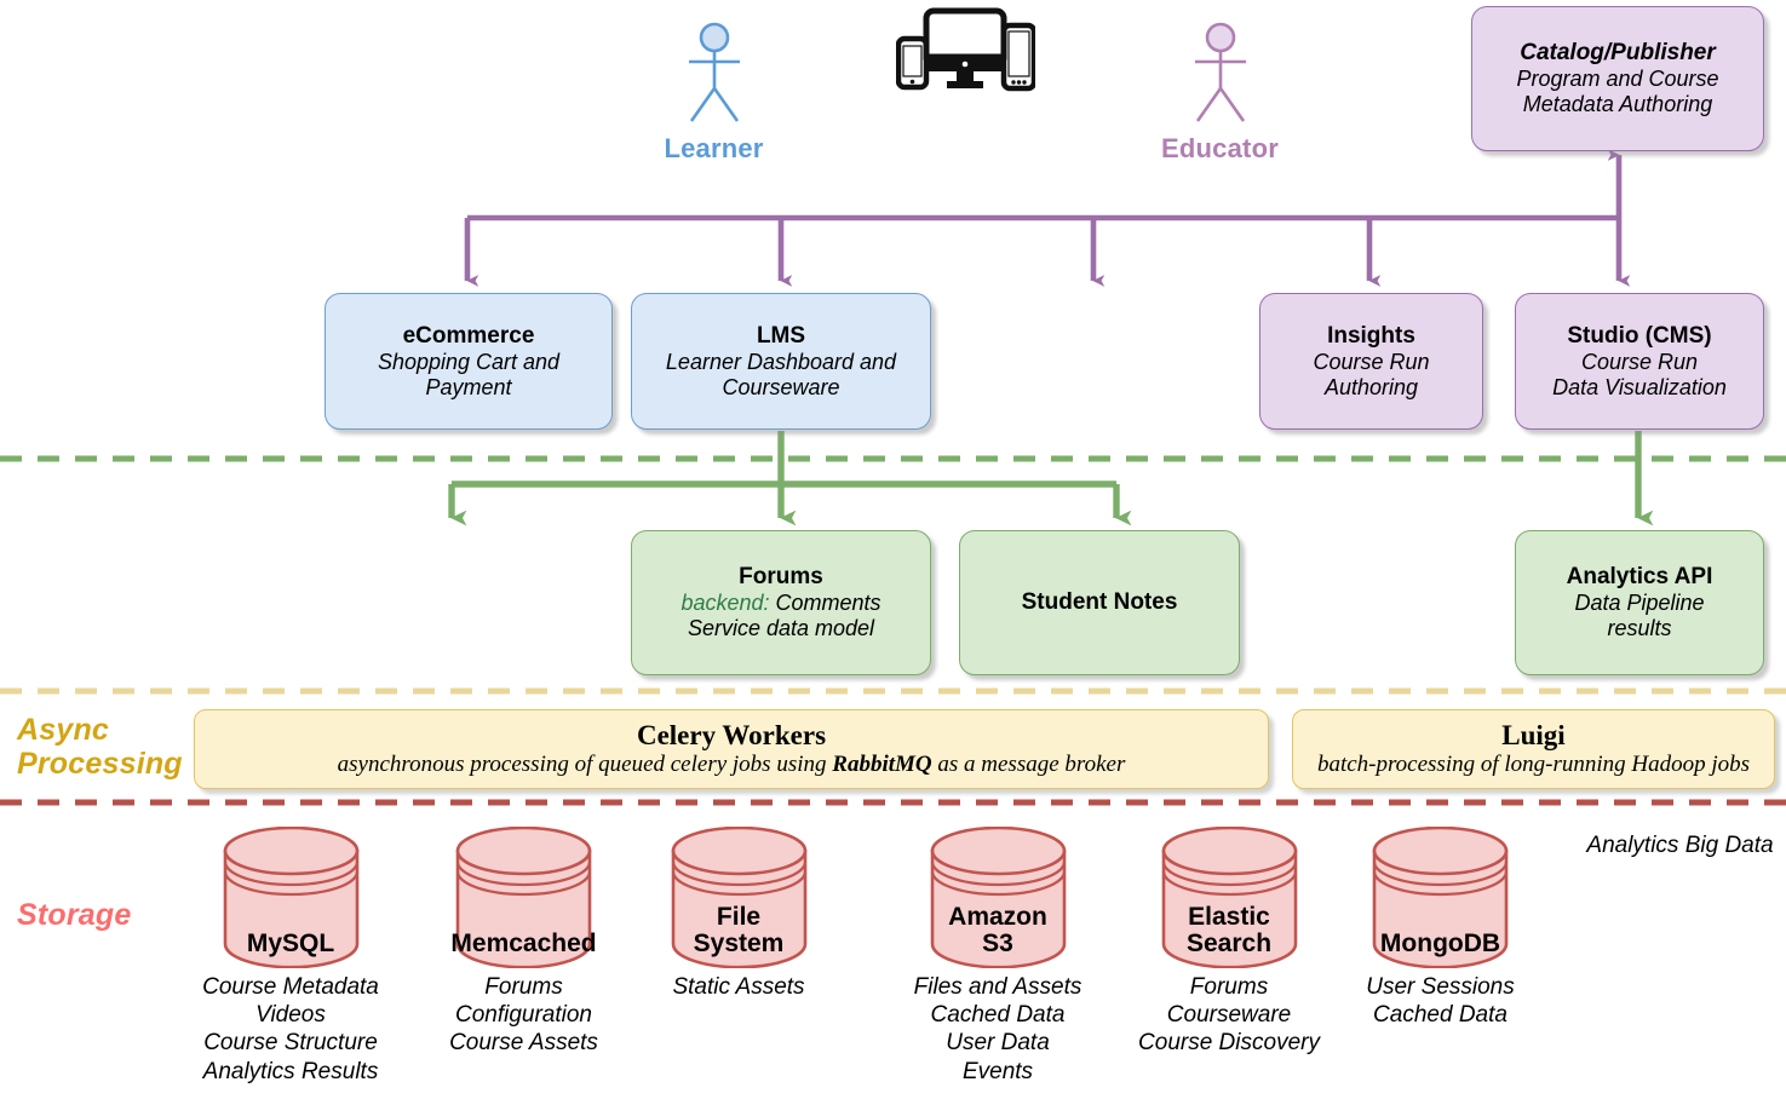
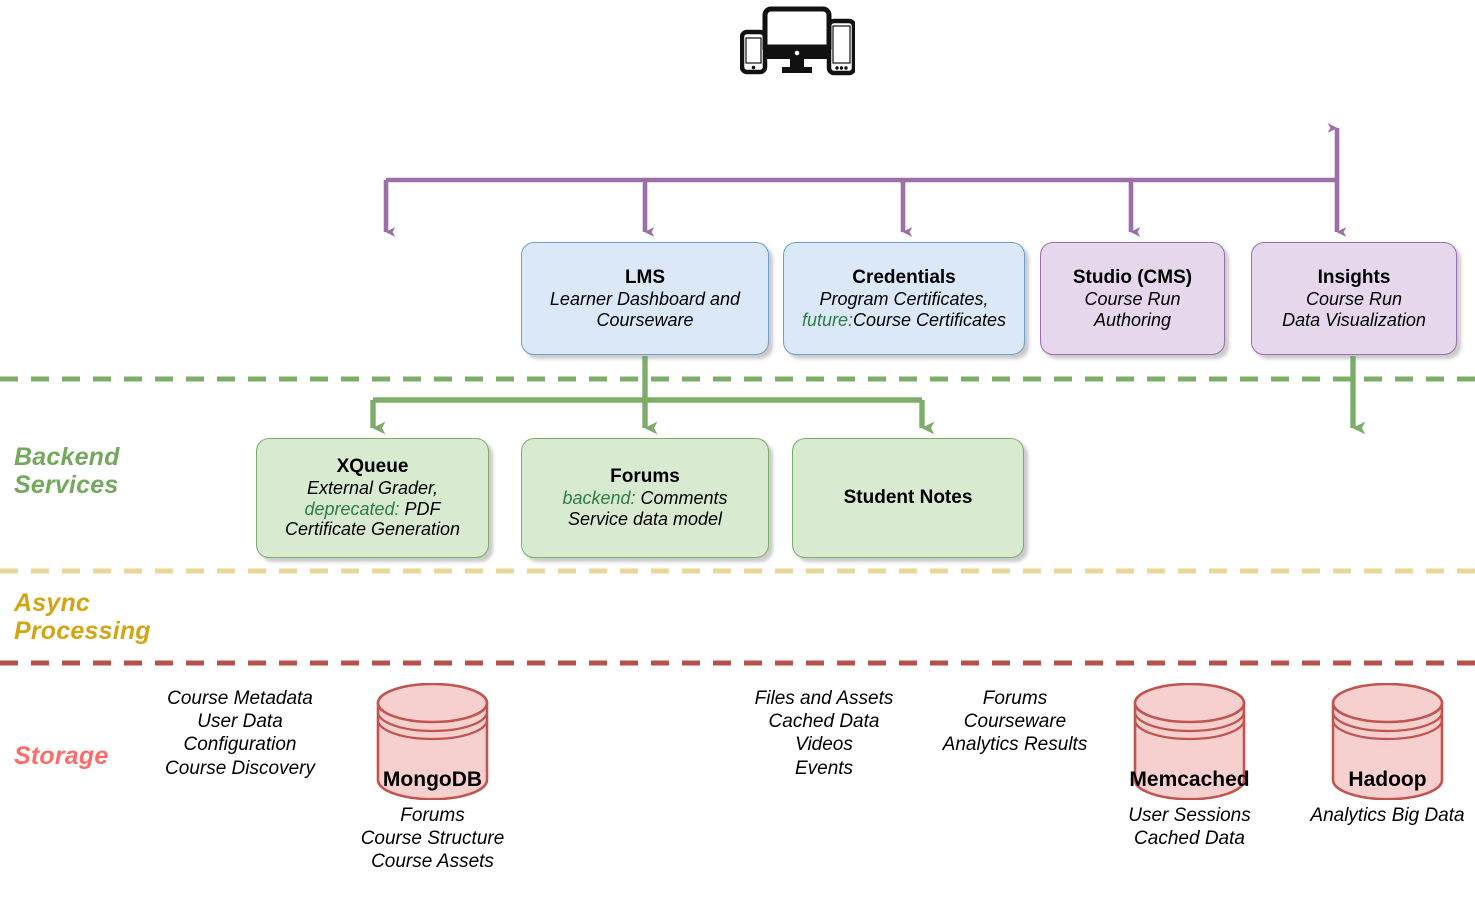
- Learner
- Educator
- Catalog/Publisher
- Program and Course
- Metadata Authoring
- eCommerce
- Shopping Cart and
- Payment
  LMS
  Learner Dashboard and
  Courseware
+ Credentials
+ Program Certificates,
+ future:Course Certificates
- Insights
+ Studio (CMS)
  Course Run
  Authoring
- Studio (CMS)
+ Insights
  Course Run
  Data Visualization
+ Backend
+ Services
  Async
  Processing
  Storage
+ XQueue
+ External Grader,
+ deprecated: PDF
+ Certificate Generation
  Forums
  backend: Comments
  Service data model
  Student Notes
- Analytics API
- Data Pipeline
- results
- Celery Workers
- asynchronous processing of queued celery jobs using RabbitMQ as a message broker
- Luigi
- batch-processing of long-running Hadoop jobs
- MySQL
  Course Metadata
- Videos
+ User Data
- Course Structure
+ Configuration
- Analytics Results
+ Course Discovery
- Memcached
+ MongoDB
  Forums
- Configuration
+ Course Structure
  Course Assets
- File
- System
- Static Assets
- Amazon
- S3
  Files and Assets
  Cached Data
- User Data
+ Videos
  Events
- Elastic
- Search
  Forums
  Courseware
- Course Discovery
+ Analytics Results
- MongoDB
+ Memcached
  User Sessions
  Cached Data
+ Hadoop
  Analytics Big Data
